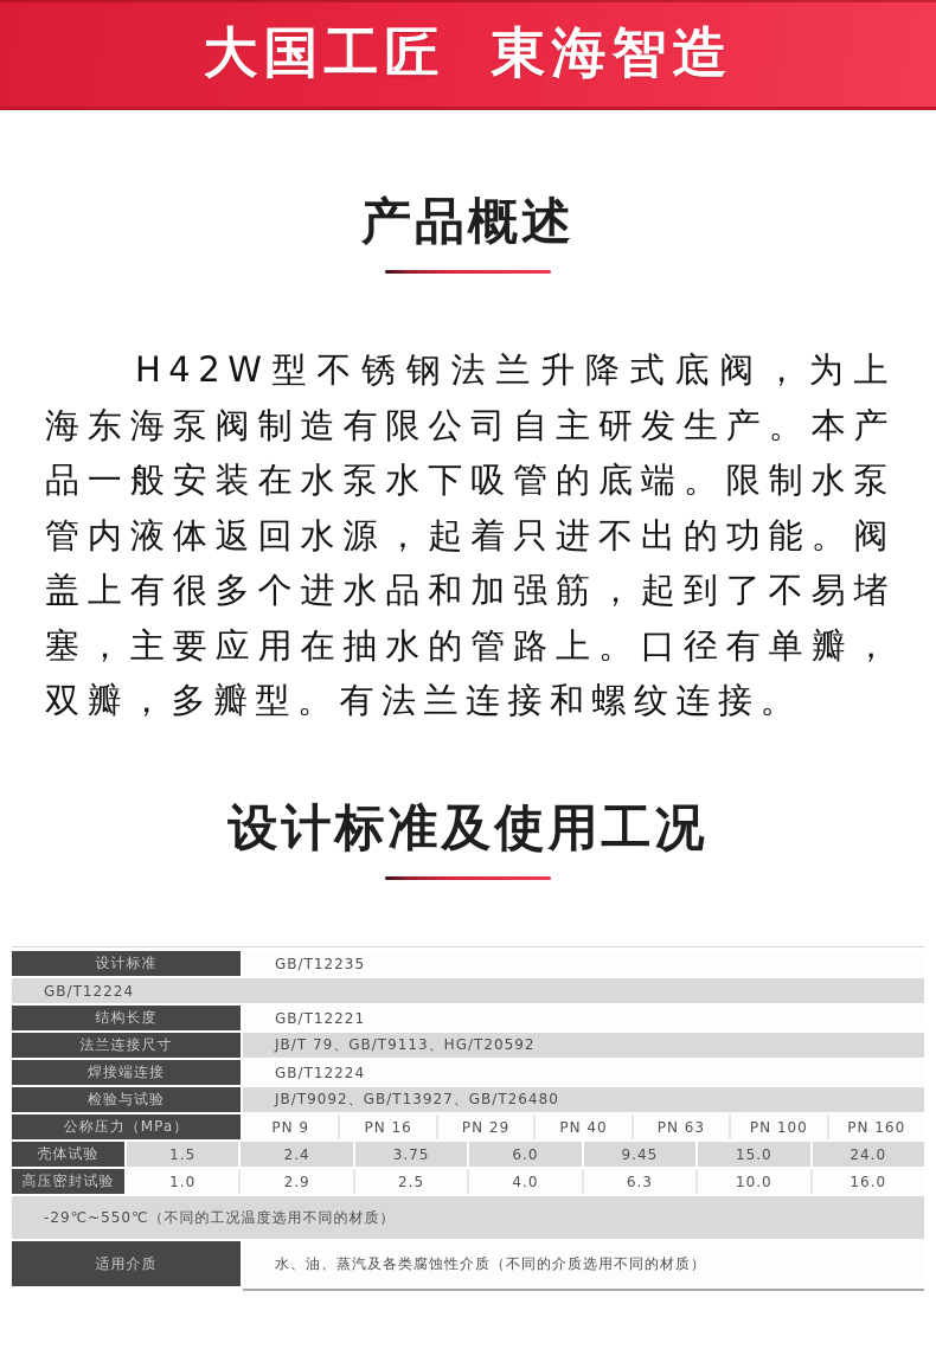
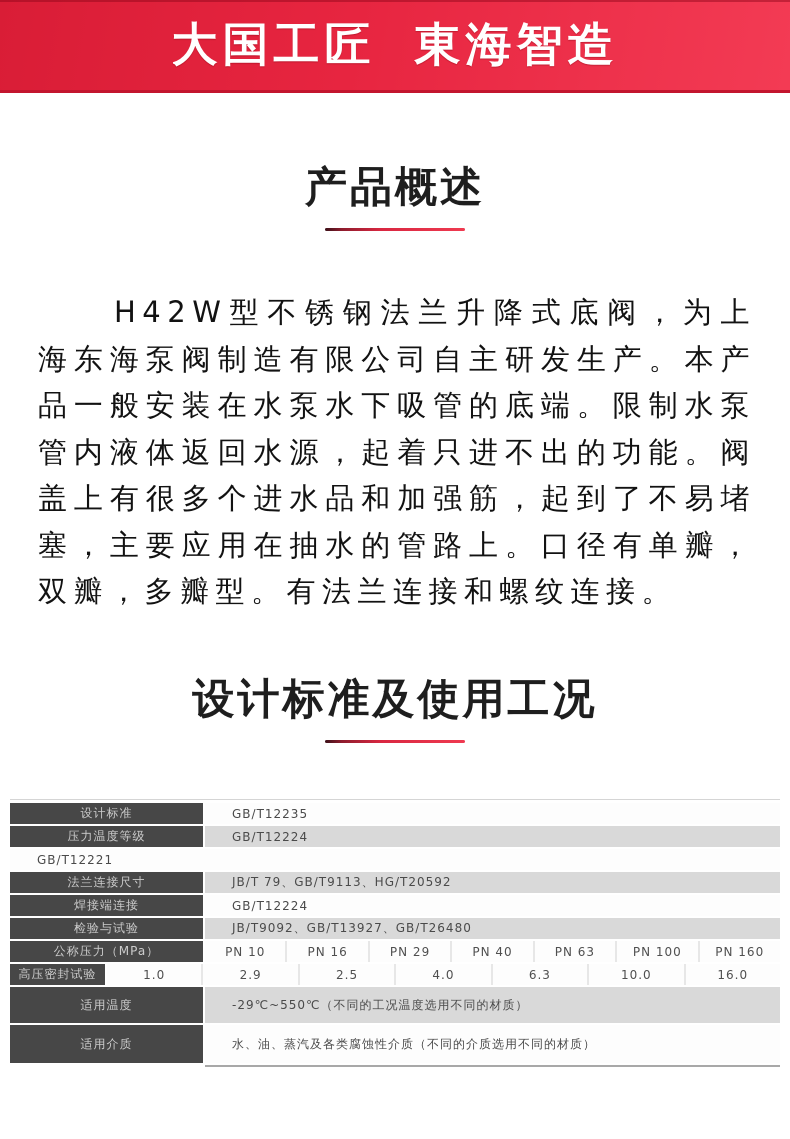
  大国工匠 東海智造
  产品概述
  H42W型不锈钢法兰升降式底阀，为上海东海泵阀制造有限公司自主研发生产。本产品一般安装在水泵水下吸管的底端。限制水泵管内液体返回水源，起着只进不出的功能。阀盖上有很多个进水品和加强筋，起到了不易堵塞，主要应用在抽水的管路上。口径有单瓣，双瓣，多瓣型。有法兰连接和螺纹连接。
  设计标准及使用工况
  设计标准
  GB/T12235
+ 压力温度等级
  GB/T12224
- 结构长度
  GB/T12221
  法兰连接尺寸
  JB/T 79、GB/T9113、HG/T20592
  焊接端连接
  GB/T12224
  检验与试验
  JB/T9092、GB/T13927、GB/T26480
  公称压力（MPa）
- PN 9
+ PN 10
  PN 16
  PN 29
  PN 40
  PN 63
  PN 100
  PN 160
- 壳体试验
- 1.5
- 2.4
- 3.75
- 6.0
- 9.45
- 15.0
- 24.0
  高压密封试验
  1.0
  2.9
  2.5
  4.0
  6.3
  10.0
  16.0
+ 适用温度
  -29℃~550℃（不同的工况温度选用不同的材质）
  适用介质
  水、油、蒸汽及各类腐蚀性介质（不同的介质选用不同的材质）
